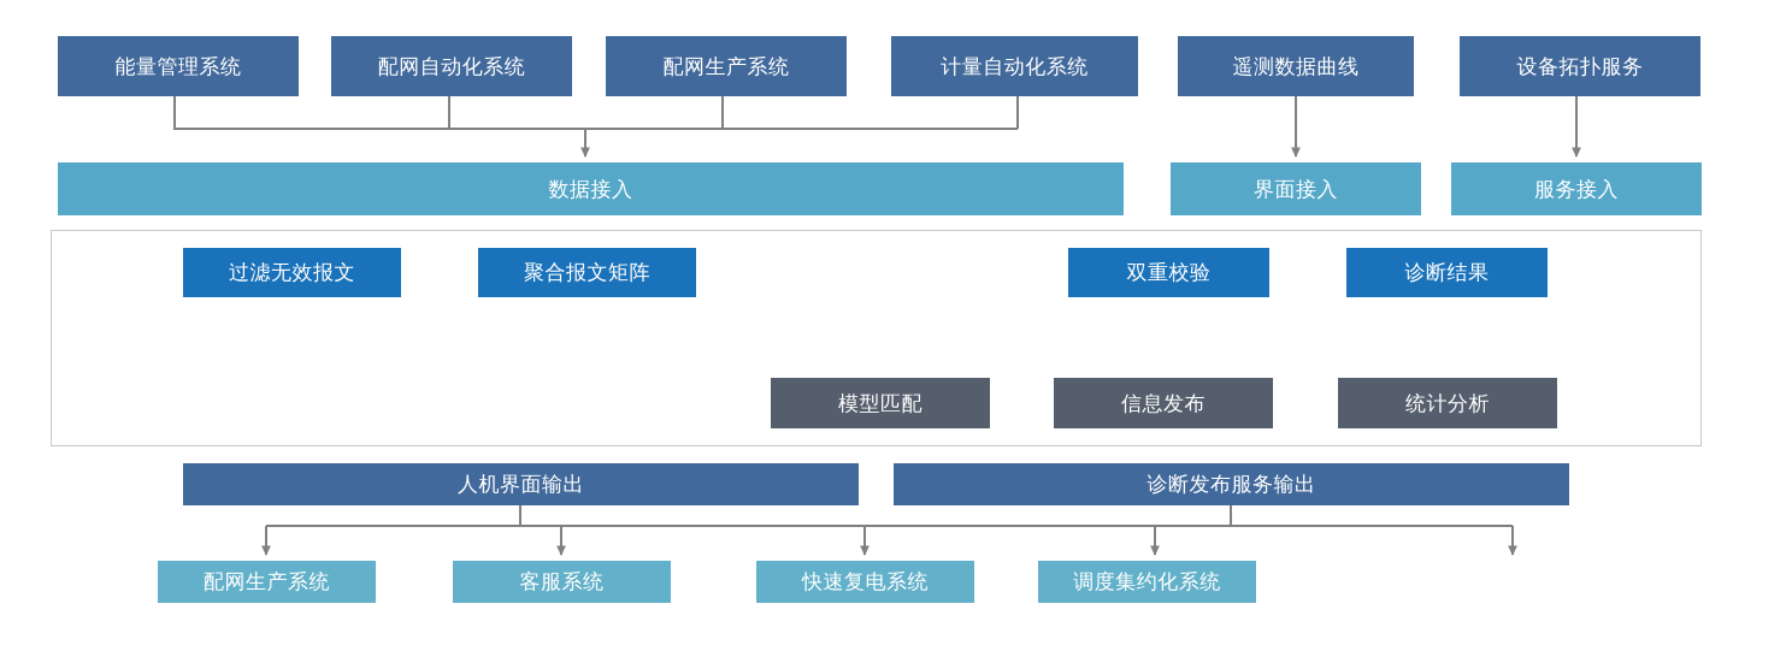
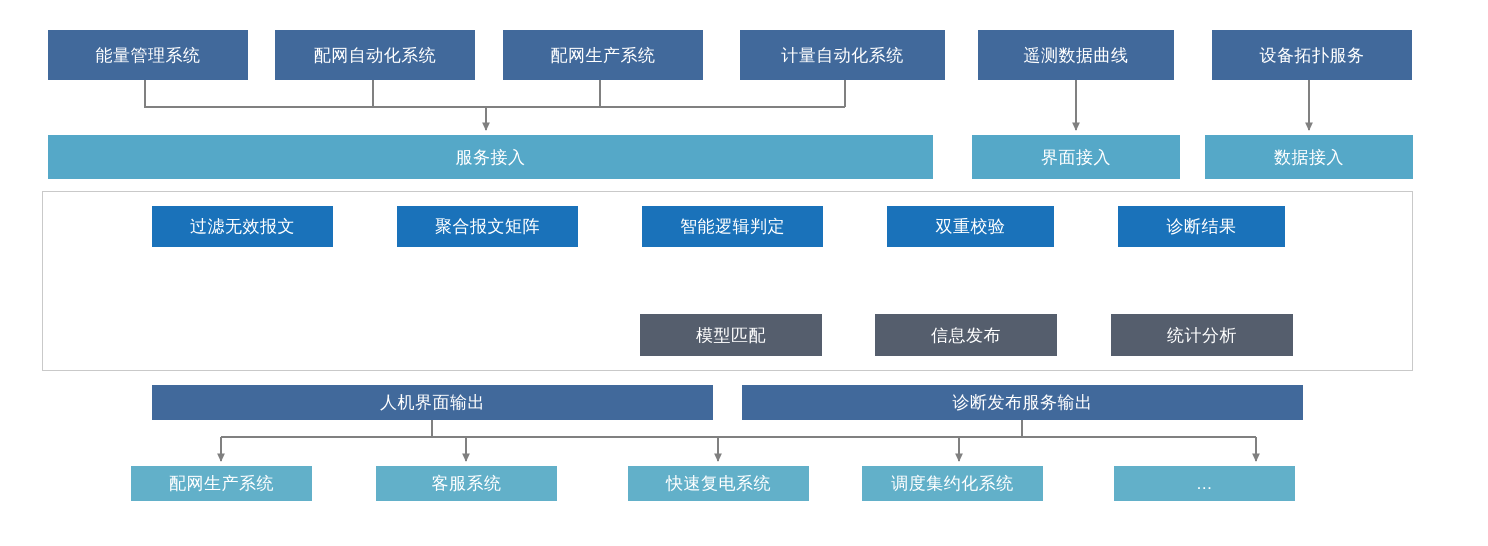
  能量管理系统
  配网自动化系统
  配网生产系统
  计量自动化系统
  遥测数据曲线
  设备拓扑服务
- 数据接入
+ 服务接入
  界面接入
- 服务接入
+ 数据接入
  过滤无效报文
  聚合报文矩阵
+ 智能逻辑判定
  双重校验
  诊断结果
  模型匹配
  信息发布
  统计分析
  人机界面输出
  诊断发布服务输出
  配网生产系统
  客服系统
  快速复电系统
  调度集约化系统
+ ...
